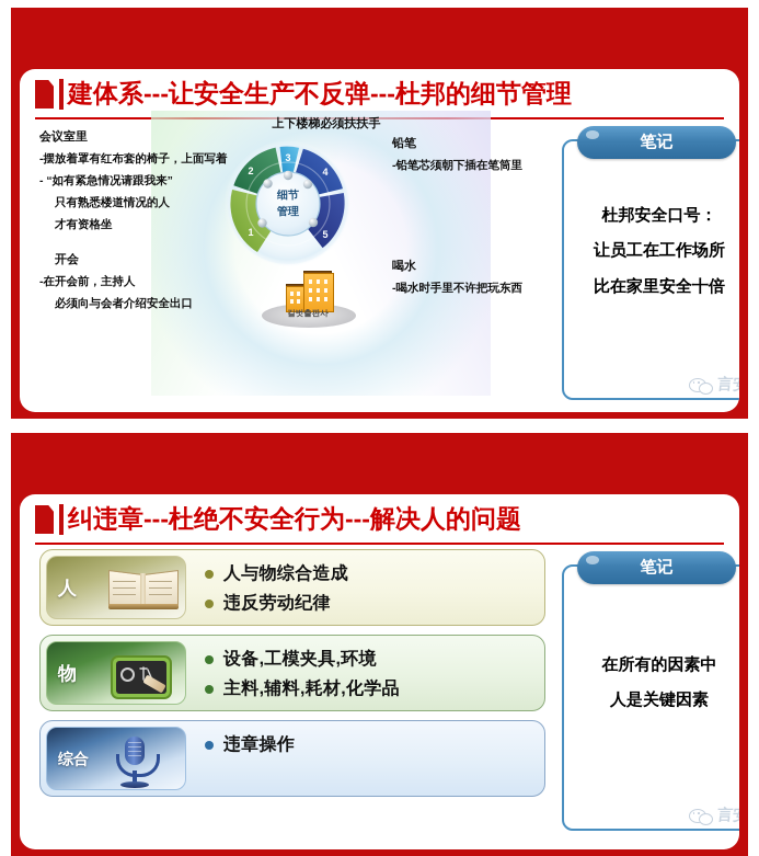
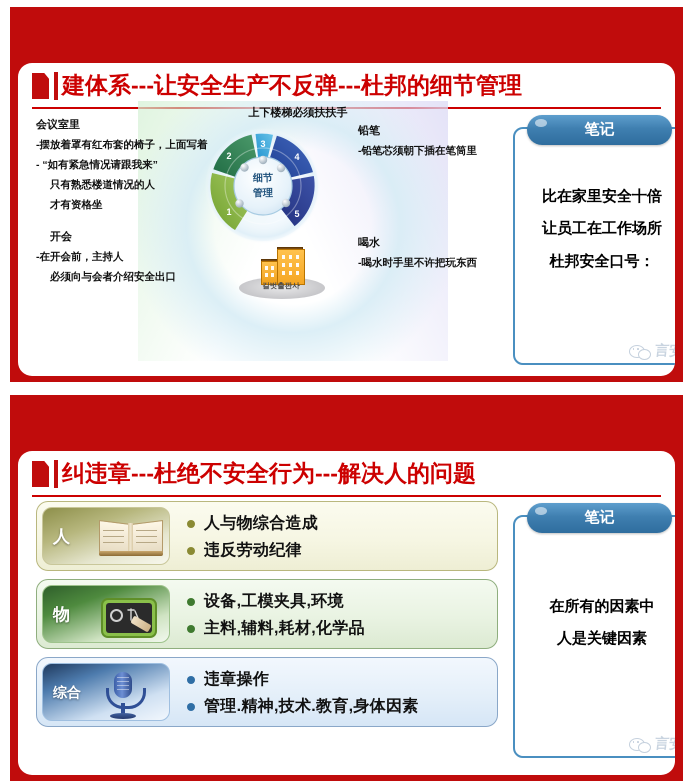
  建体系---让安全生产不反弹---杜邦的细节管理
  会议室里
  -摆放着罩有红布套的椅子，上面写着
  - “如有紧急情况请跟我来”
  只有熟悉楼道情况的人
  才有资格坐
  开会
  -在开会前，主持人
  必须向与会者介绍安全出口
  上下楼梯必须扶扶手
  铅笔
  -铅笔芯须朝下插在笔筒里
  喝水
  -喝水时手里不许把玩东西
  1
  2
  3
  4
  5
  细节
  管理
  길벗출판사
  笔记
- 杜邦安全口号：
+ 比在家里安全十倍
  让员工在工作场所
- 比在家里安全十倍
+ 杜邦安全口号：
  纠违章---杜绝不安全行为---解决人的问题
  人
  人与物综合造成
  违反劳动纪律
  物
  设备,工模夹具,环境
  主料,辅料,耗材,化学品
  综合
  违章操作
+ 管理.精神,技术.教育,身体因素
  笔记
  在所有的因素中
  人是关键因素
